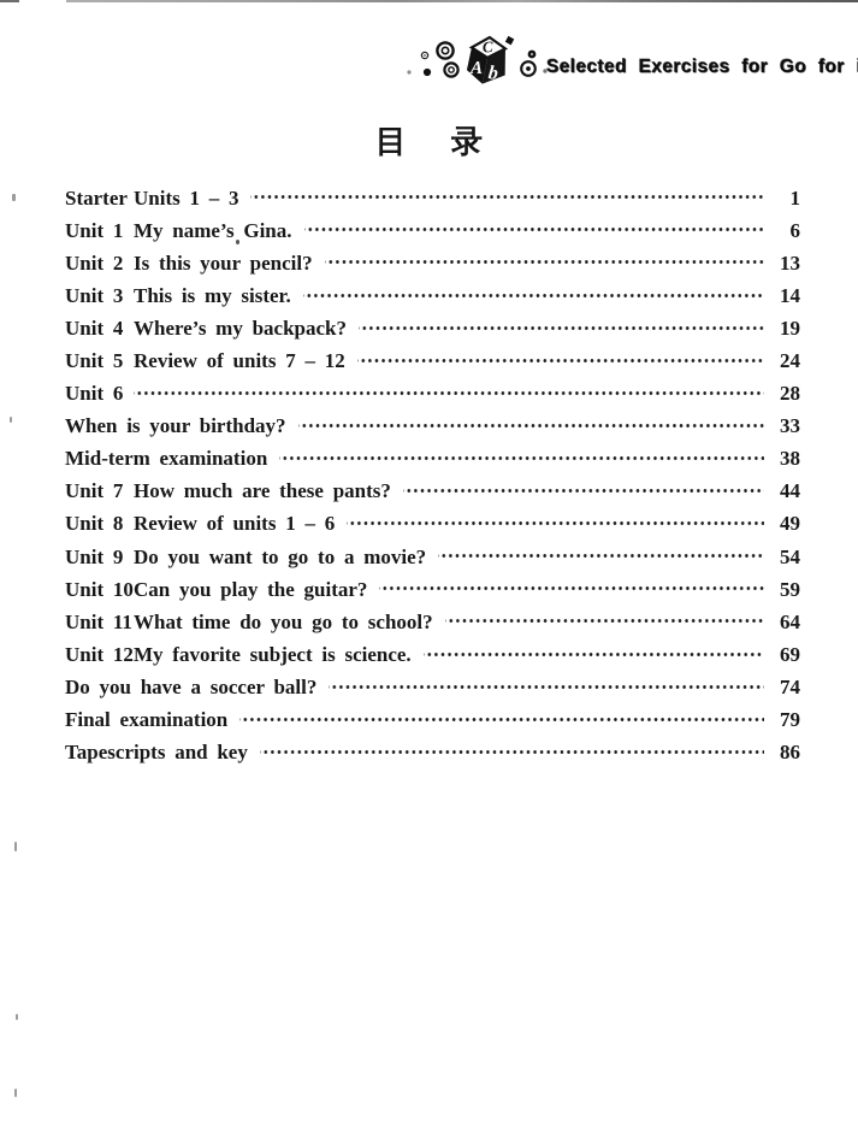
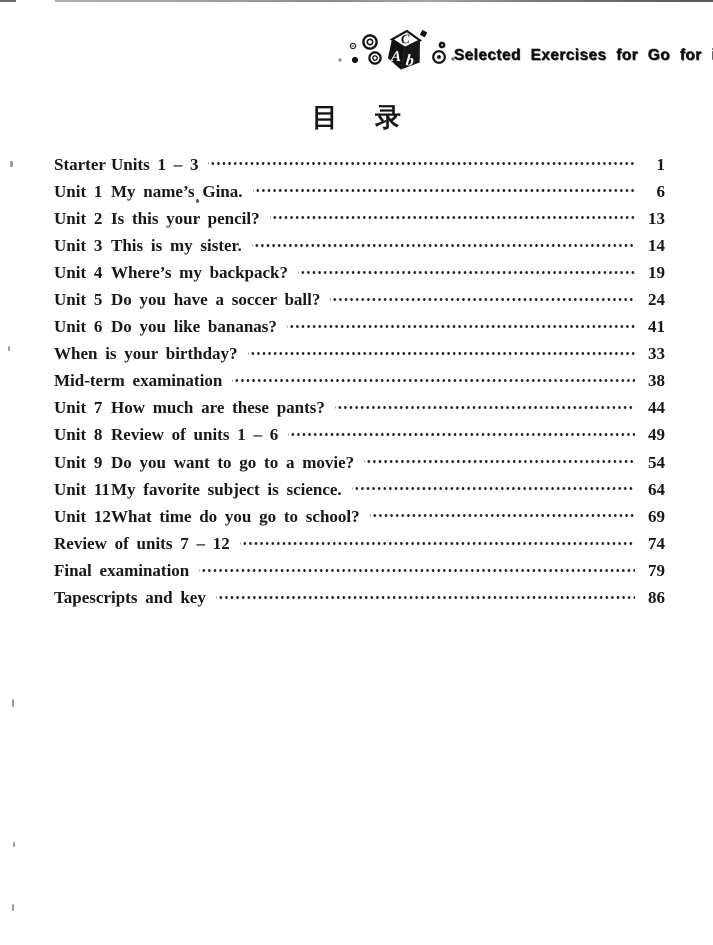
  Selected Exercises for Go for
  目
  录
  Starter
  Units 1 – 3
  1
  Unit 1
  My name’s Gina.
  6
  Unit 2
  Is this your pencil?
  13
  Unit 3
  This is my sister.
  14
  Unit 4
  Where’s my backpack?
  19
  Unit 5
- Review of units 7 – 12
+ Do you have a soccer ball?
  24
  Unit 6
+ Do you like bananas?
- 28
+ 41
  When is your birthday?
  33
  Mid-term examination
  38
  Unit 7
  How much are these pants?
  44
  Unit 8
  Review of units 1 – 6
  49
  Unit 9
  Do you want to go to a movie?
  54
- Unit 10
- Can you play the guitar?
- 59
  Unit 11
- What time do you go to school?
+ My favorite subject is science.
  64
  Unit 12
- My favorite subject is science.
+ What time do you go to school?
  69
- Do you have a soccer ball?
+ Review of units 7 – 12
  74
  Final examination
  79
  Tapescripts and key
  86
